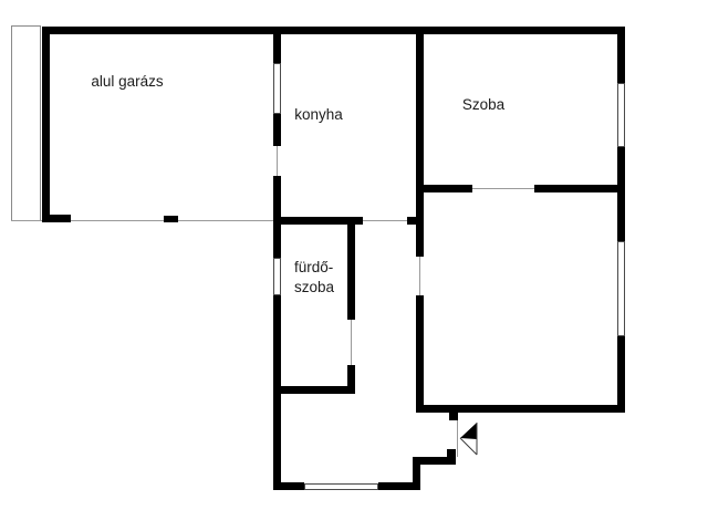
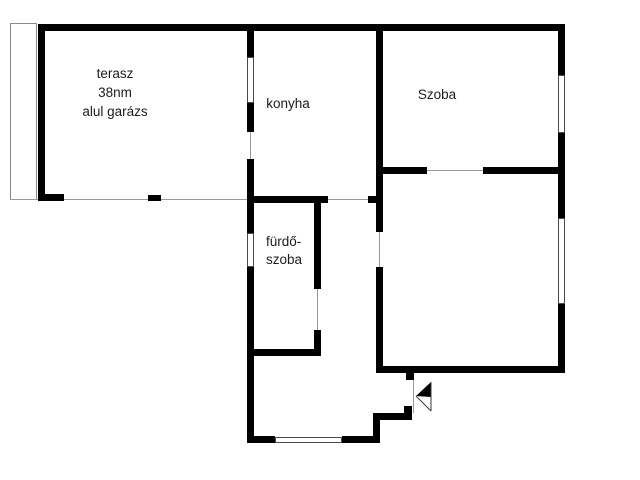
+ terasz
+ 38nm
  alul garázs
  konyha
  Szoba
  fürdő-
  szoba
